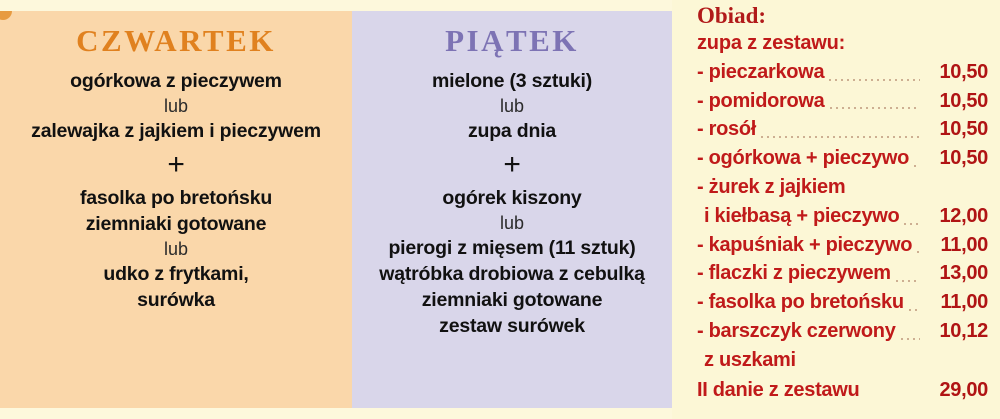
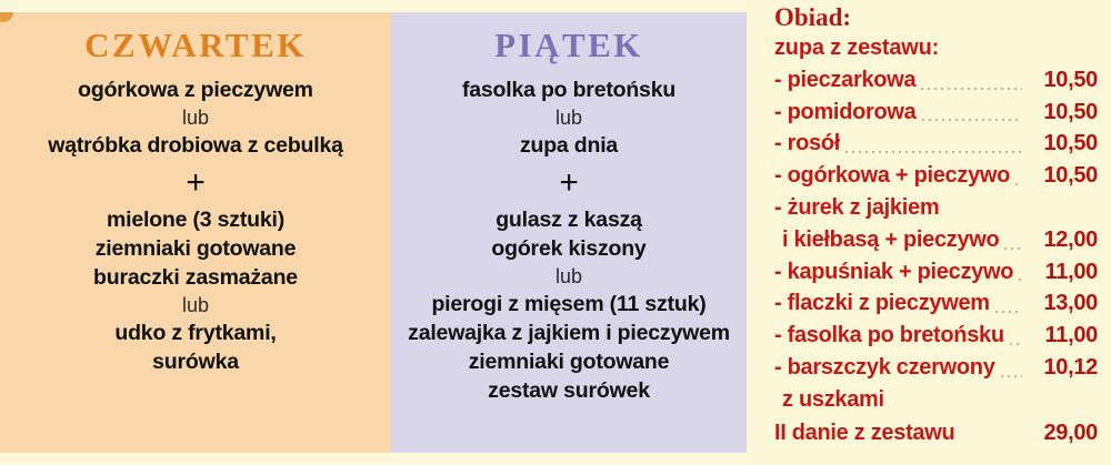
  CZWARTEK
  ogórkowa z pieczywem
  lub
- zalewajka z jajkiem i pieczywem
+ wątróbka drobiowa z cebulką
  +
- fasolka po bretońsku
+ mielone (3 sztuki)
  ziemniaki gotowane
+ buraczki zasmażane
  lub
  udko z frytkami,
  surówka
  PIĄTEK
- mielone (3 sztuki)
+ fasolka po bretońsku
  lub
  zupa dnia
  +
+ gulasz z kaszą
  ogórek kiszony
  lub
  pierogi z mięsem (11 sztuk)
- wątróbka drobiowa z cebulką
+ zalewajka z jajkiem i pieczywem
  ziemniaki gotowane
  zestaw surówek
  Obiad:
  zupa z zestawu:
  - pieczarkowa
  10,50
  - pomidorowa
  10,50
  - rosół
  10,50
  - ogórkowa + pieczywo
  10,50
  - żurek z jajkiem
  i kiełbasą + pieczywo
  12,00
  - kapuśniak + pieczywo
  11,00
  - flaczki z pieczywem
  13,00
  - fasolka po bretońsku
  11,00
  - barszczyk czerwony
  10,12
  z uszkami
  II danie z zestawu
  29,00
